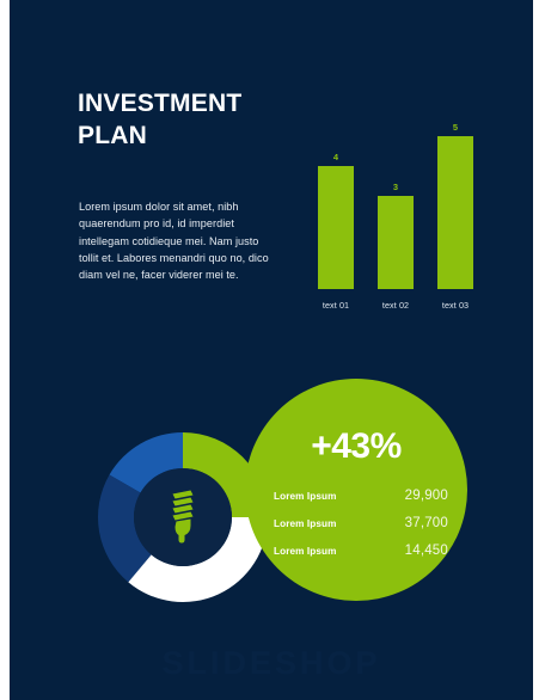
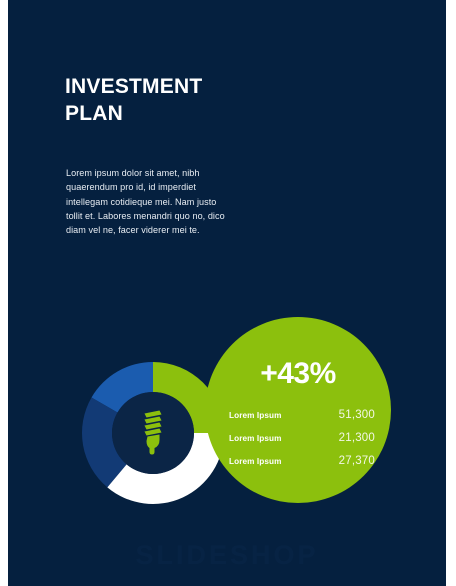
  INVESTMENT
  PLAN
  Lorem ipsum dolor sit amet, nibh quaerendum pro id, id imperdiet intellegam cotidieque mei. Nam justo tollit et. Labores menandri quo no, dico diam vel ne, facer viderer mei te.
- 4
- text 01
- 3
- text 02
- 5
- text 03
  +43%
  Lorem Ipsum
- 29,900
+ 51,300
  Lorem Ipsum
- 37,700
+ 21,300
  Lorem Ipsum
- 14,450
+ 27,370
